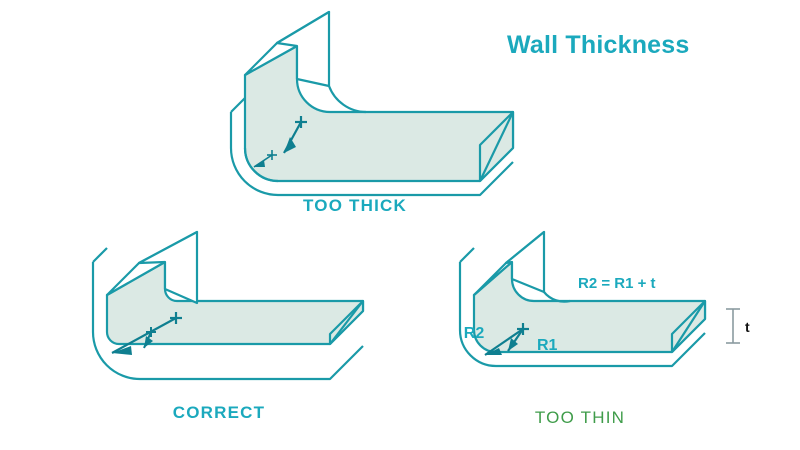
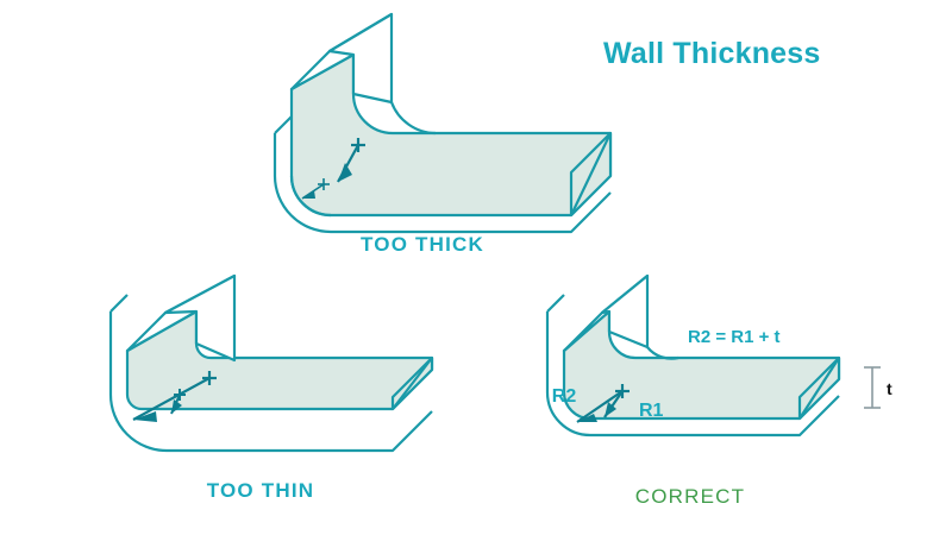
  Wall Thickness
  TOO THICK
- CORRECT
+ TOO THIN
  R2
  R1
  R2 = R1 + t
  t
- TOO THIN
+ CORRECT
